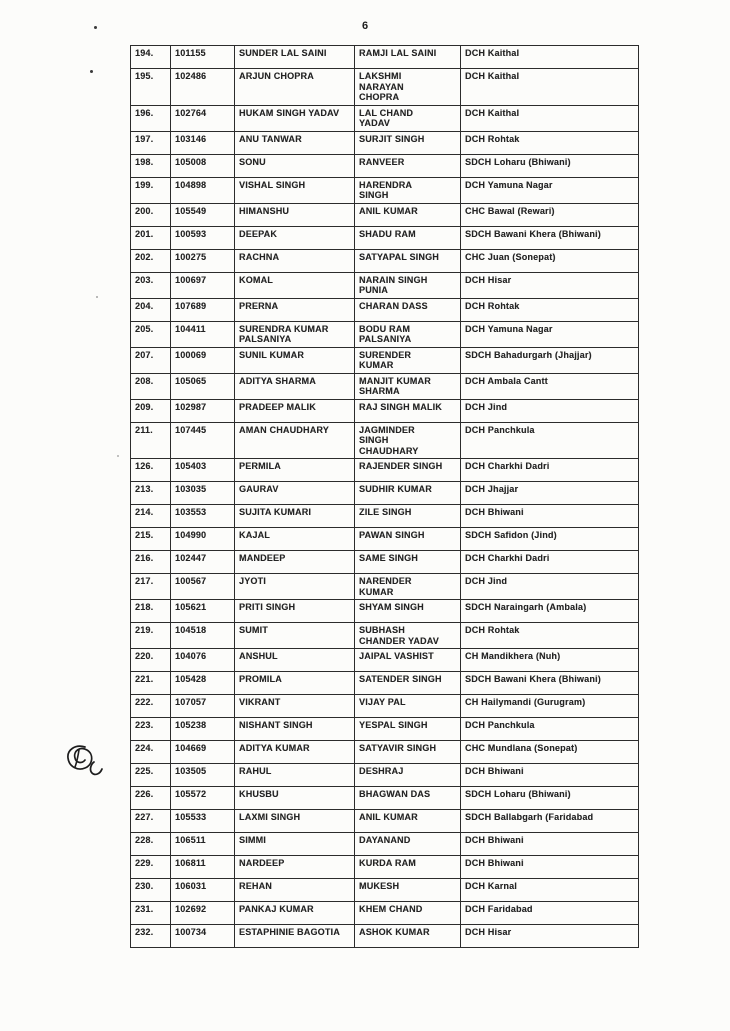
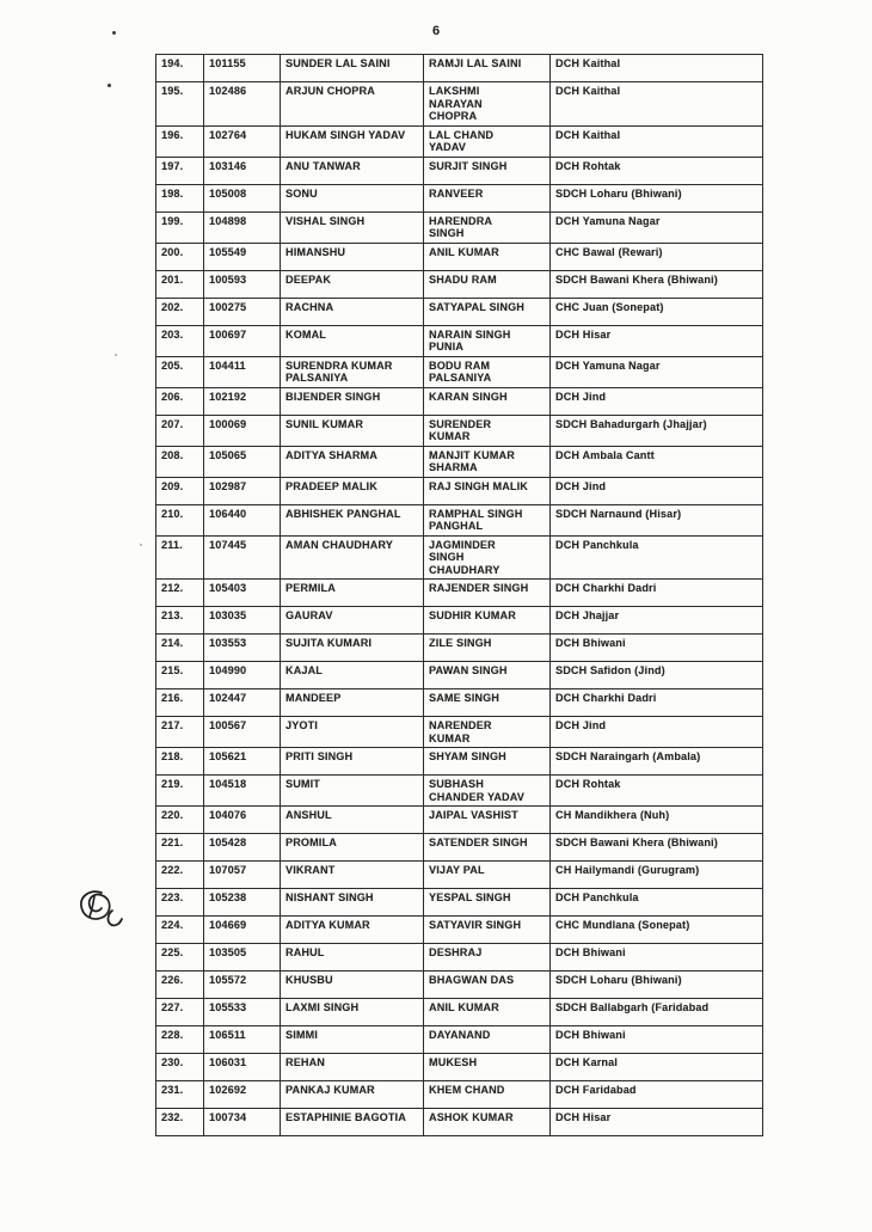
  6
  194.	101155	SUNDER LAL SAINI	RAMJI LAL SAINI	DCH Kaithal
  195.	102486	ARJUN CHOPRA	LAKSHMI NARAYAN CHOPRA	DCH Kaithal
  196.	102764	HUKAM SINGH YADAV	LAL CHAND YADAV	DCH Kaithal
  197.	103146	ANU TANWAR	SURJIT SINGH	DCH Rohtak
  198.	105008	SONU	RANVEER	SDCH Loharu (Bhiwani)
  199.	104898	VISHAL SINGH	HARENDRA SINGH	DCH Yamuna Nagar
  200.	105549	HIMANSHU	ANIL KUMAR	CHC Bawal (Rewari)
  201.	100593	DEEPAK	SHADU RAM	SDCH Bawani Khera (Bhiwani)
  202.	100275	RACHNA	SATYAPAL SINGH	CHC Juan (Sonepat)
  203.	100697	KOMAL	NARAIN SINGH PUNIA	DCH Hisar
- 204.	107689	PRERNA	CHARAN DASS	DCH Rohtak
  205.	104411	SURENDRA KUMAR PALSANIYA	BODU RAM PALSANIYA	DCH Yamuna Nagar
+ 206.	102192	BIJENDER SINGH	KARAN SINGH	DCH Jind
  207.	100069	SUNIL KUMAR	SURENDER KUMAR	SDCH Bahadurgarh (Jhajjar)
  208.	105065	ADITYA SHARMA	MANJIT KUMAR SHARMA	DCH Ambala Cantt
  209.	102987	PRADEEP MALIK	RAJ SINGH MALIK	DCH Jind
+ 210.	106440	ABHISHEK PANGHAL	RAMPHAL SINGH PANGHAL	SDCH Narnaund (Hisar)
  211.	107445	AMAN CHAUDHARY	JAGMINDER SINGH CHAUDHARY	DCH Panchkula
- 126.	105403	PERMILA	RAJENDER SINGH	DCH Charkhi Dadri
+ 212.	105403	PERMILA	RAJENDER SINGH	DCH Charkhi Dadri
  213.	103035	GAURAV	SUDHIR KUMAR	DCH Jhajjar
  214.	103553	SUJITA KUMARI	ZILE SINGH	DCH Bhiwani
  215.	104990	KAJAL	PAWAN SINGH	SDCH Safidon (Jind)
  216.	102447	MANDEEP	SAME SINGH	DCH Charkhi Dadri
  217.	100567	JYOTI	NARENDER KUMAR	DCH Jind
  218.	105621	PRITI SINGH	SHYAM SINGH	SDCH Naraingarh (Ambala)
  219.	104518	SUMIT	SUBHASH CHANDER YADAV	DCH Rohtak
  220.	104076	ANSHUL	JAIPAL VASHIST	CH Mandikhera (Nuh)
  221.	105428	PROMILA	SATENDER SINGH	SDCH Bawani Khera (Bhiwani)
  222.	107057	VIKRANT	VIJAY PAL	CH Hailymandi (Gurugram)
  223.	105238	NISHANT SINGH	YESPAL SINGH	DCH Panchkula
  224.	104669	ADITYA KUMAR	SATYAVIR SINGH	CHC Mundlana (Sonepat)
  225.	103505	RAHUL	DESHRAJ	DCH Bhiwani
  226.	105572	KHUSBU	BHAGWAN DAS	SDCH Loharu (Bhiwani)
  227.	105533	LAXMI SINGH	ANIL KUMAR	SDCH Ballabgarh (Faridabad
  228.	106511	SIMMI	DAYANAND	DCH Bhiwani
- 229.	106811	NARDEEP	KURDA RAM	DCH Bhiwani
  230.	106031	REHAN	MUKESH	DCH Karnal
  231.	102692	PANKAJ KUMAR	KHEM CHAND	DCH Faridabad
  232.	100734	ESTAPHINIE BAGOTIA	ASHOK KUMAR	DCH Hisar
